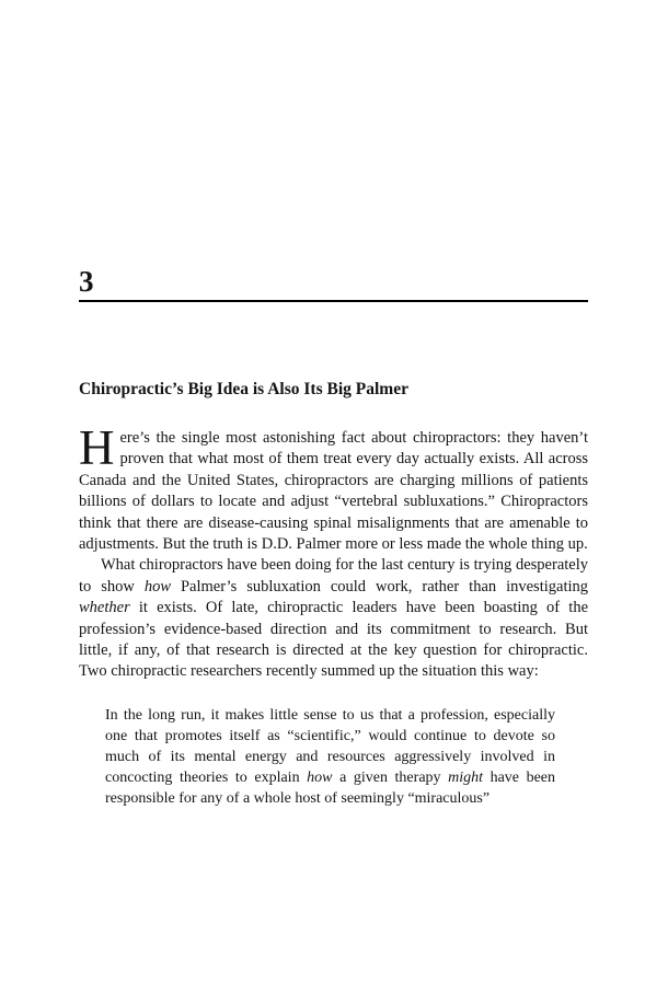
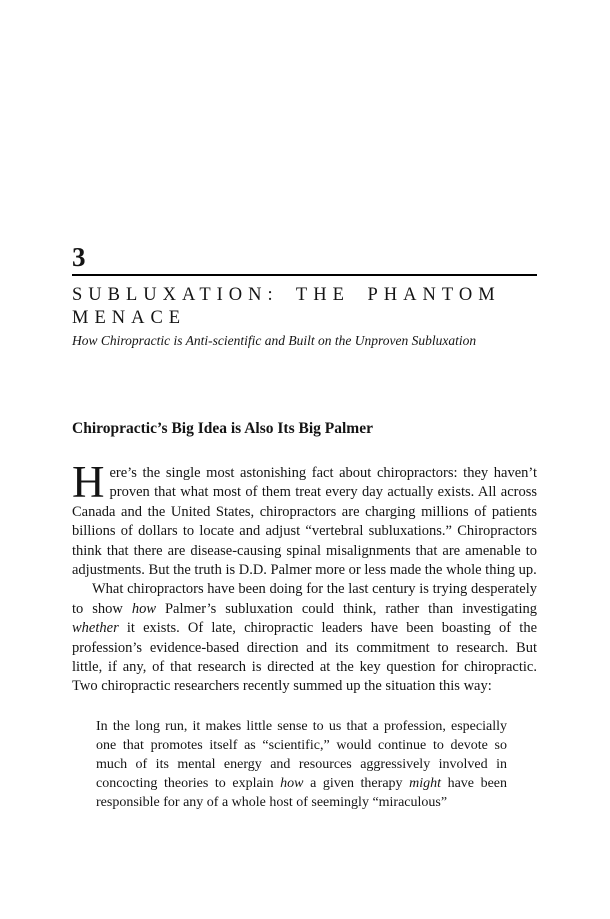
  3
+ SUBLUXATION: THE PHANTOM
+ MENACE
+ How Chiropractic is Anti-scientific and Built on the Unproven Subluxation
  Chiropractic’s Big Idea is Also Its Big Palmer
  H
  ere’s the single most astonishing fact about chiropractors: they haven’t proven that what most of them treat every day actually exists. All across Canada and the United States, chiropractors are charging millions of patients billions of dollars to locate and adjust “vertebral subluxations.” Chiropractors think that there are disease-causing spinal misalignments that are amenable to adjustments. But the truth is D.D. Palmer more or less made the whole thing up.
- What chiropractors have been doing for the last century is trying desperately to show how Palmer’s subluxation could work, rather than investigating whether it exists. Of late, chiropractic leaders have been boasting of the profession’s evidence-based direction and its commitment to research. But little, if any, of that research is directed at the key question for chiropractic. Two chiropractic researchers recently summed up the situation this way:
+ What chiropractors have been doing for the last century is trying desperately to show how Palmer’s subluxation could think, rather than investigating whether it exists. Of late, chiropractic leaders have been boasting of the profession’s evidence-based direction and its commitment to research. But little, if any, of that research is directed at the key question for chiropractic. Two chiropractic researchers recently summed up the situation this way:
  In the long run, it makes little sense to us that a profession, especially one that promotes itself as “scientific,” would continue to devote so much of its mental energy and resources aggressively involved in concocting theories to explain how a given therapy might have been responsible for any of a whole host of seemingly “miraculous”
